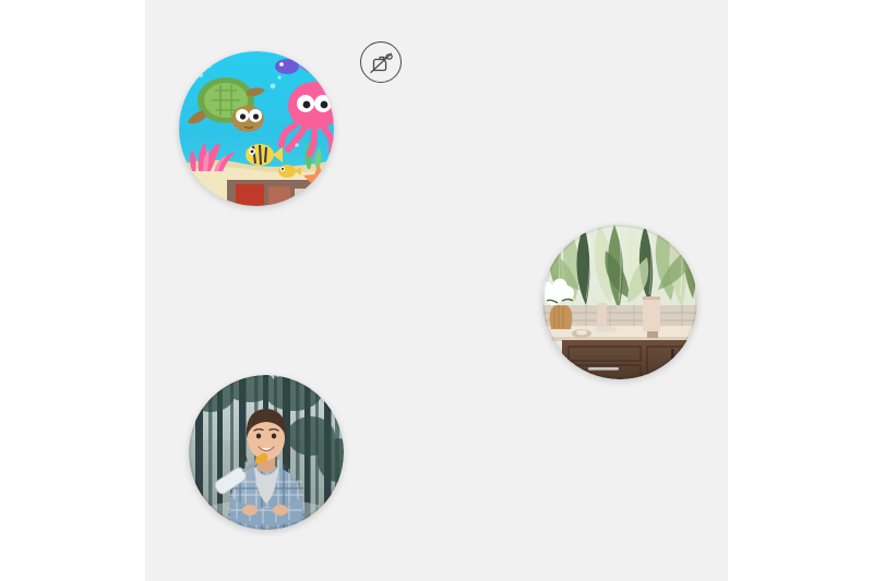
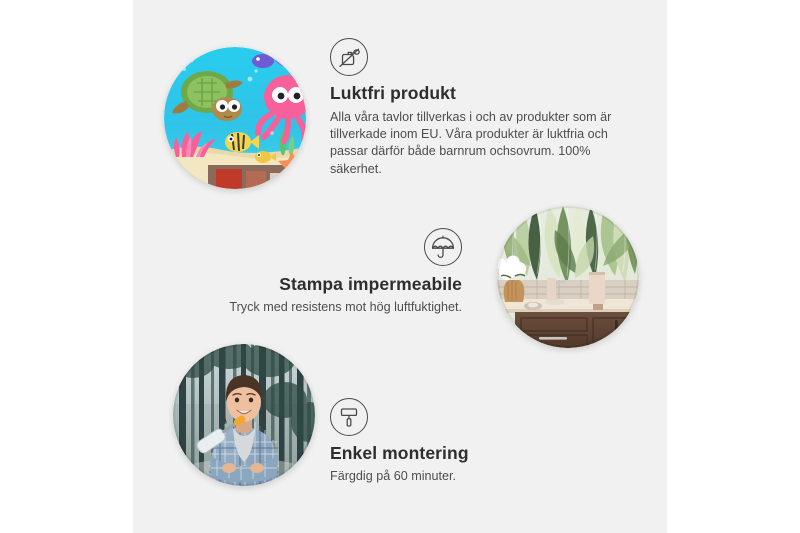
+ Luktfri produkt
+ Alla våra tavlor tillverkas i och av produkter som är tillverkade inom EU. Våra produkter är luktfria och passar därför både barnrum ochsovrum. 100% säkerhet.
+ Stampa impermeabile
+ Tryck med resistens mot hög luftfuktighet.
+ Enkel montering
+ Färgdig på 60 minuter.
